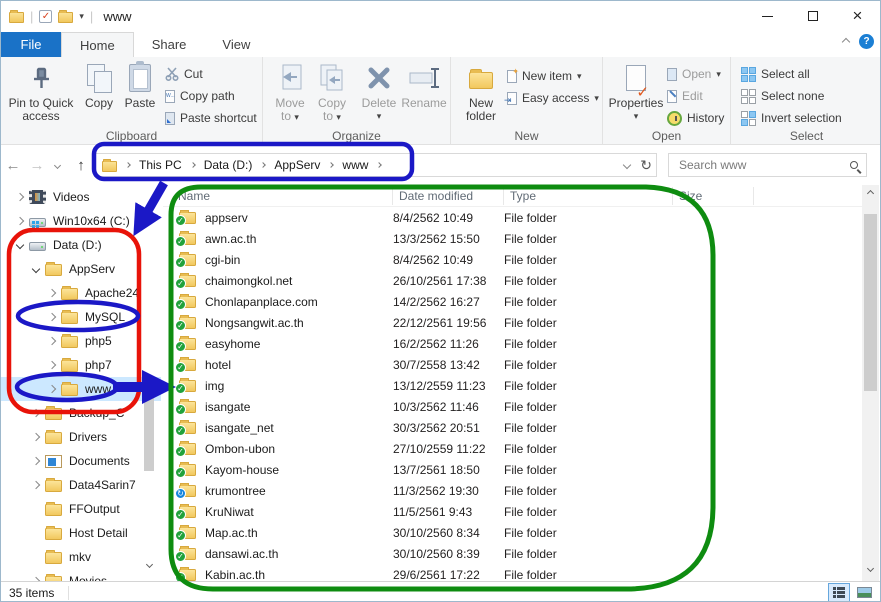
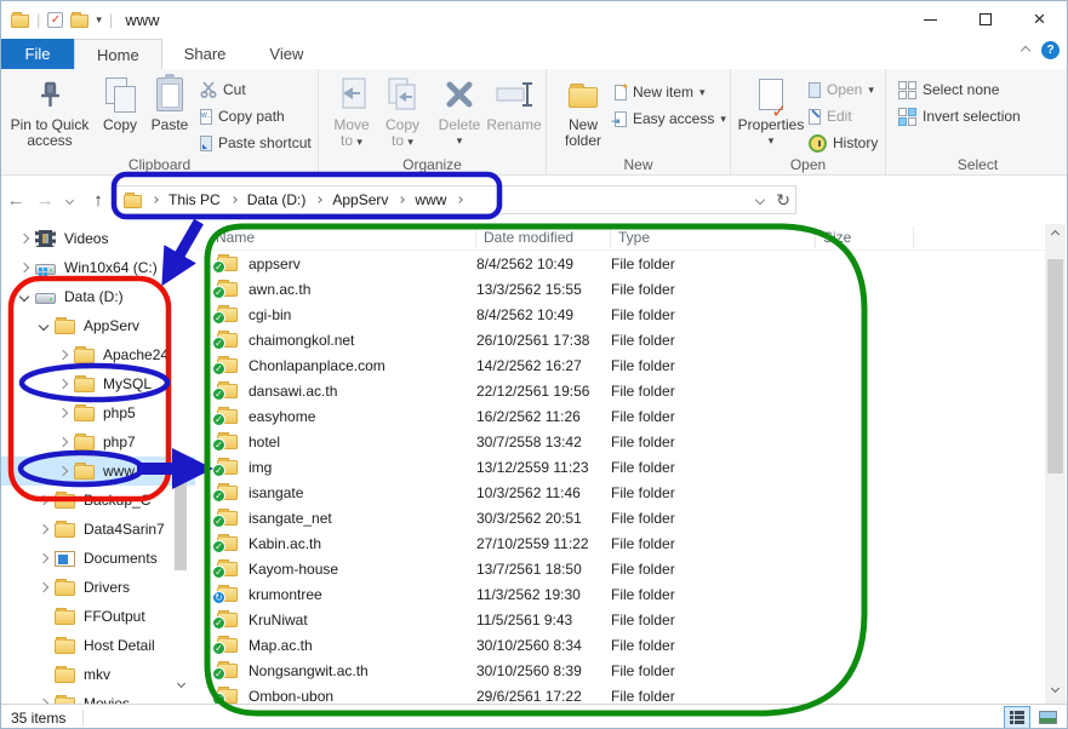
  |
  ✓
  ▾
  |
  www
  ×
  File
  Home
  Share
  View
  ?
  Pin to Quick access
  Copy
  Paste
  Cut
  Copy path
  Paste shortcut
  Clipboard
  Move to ▾
  Copy to ▾
  Delete
  ▾
  Rename
  Organize
  New folder
  ✦
  New item
  ▾
  ⇥
  Easy access
  ▾
  New
  ✓
  Properties
  ▾
  Open
  ▾
  Edit
  History
  Open
- Select all
  Select none
  Invert selection
  Select
  ←
  →
  ↑
  This PC
  Data (D:)
  AppServ
  www
  ↻
- Search www
  Videos
  Win10x64 (C:)
  Data (D:)
  AppServ
  Apache24
  MySQL
  php5
  php7
  www
- Drivers
+ Data4Sarin7
  Documents
- Data4Sarin7
+ Drivers
  FFOutput
  Host Detail
  mkv
  Name
  Date modified
  Type
  ✓
  appserv
  8/4/2562 10:49
  File folder
  ✓
  awn.ac.th
- 13/3/2562 15:50
+ 13/3/2562 15:55
  File folder
  ✓
  cgi-bin
  8/4/2562 10:49
  File folder
  ✓
  chaimongkol.net
  26/10/2561 17:38
  File folder
  ✓
  Chonlapanplace.com
  14/2/2562 16:27
  File folder
  ✓
- Nongsangwit.ac.th
+ dansawi.ac.th
  22/12/2561 19:56
  File folder
  ✓
  easyhome
  16/2/2562 11:26
  File folder
  ✓
  hotel
  30/7/2558 13:42
  File folder
  ✓
  img
  13/12/2559 11:23
  File folder
  ✓
  isangate
  10/3/2562 11:46
  File folder
  ✓
  isangate_net
  30/3/2562 20:51
  File folder
  ✓
- Ombon-ubon
+ Kabin.ac.th
  27/10/2559 11:22
  File folder
  ✓
  Kayom-house
  13/7/2561 18:50
  File folder
  ↻
  krumontree
  11/3/2562 19:30
  File folder
  ✓
  KruNiwat
  11/5/2561 9:43
  File folder
  ✓
  Map.ac.th
  30/10/2560 8:34
  File folder
  ✓
- dansawi.ac.th
+ Nongsangwit.ac.th
  30/10/2560 8:39
  File folder
- Kabin.ac.th
+ Ombon-ubon
  29/6/2561 17:22
  File folder
  35 items
